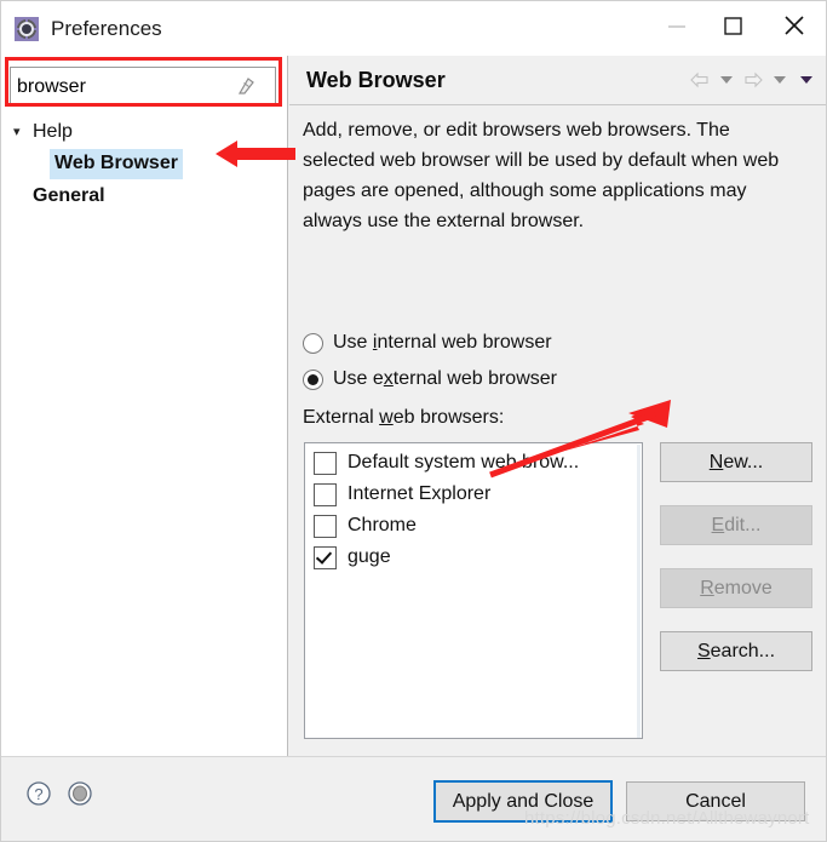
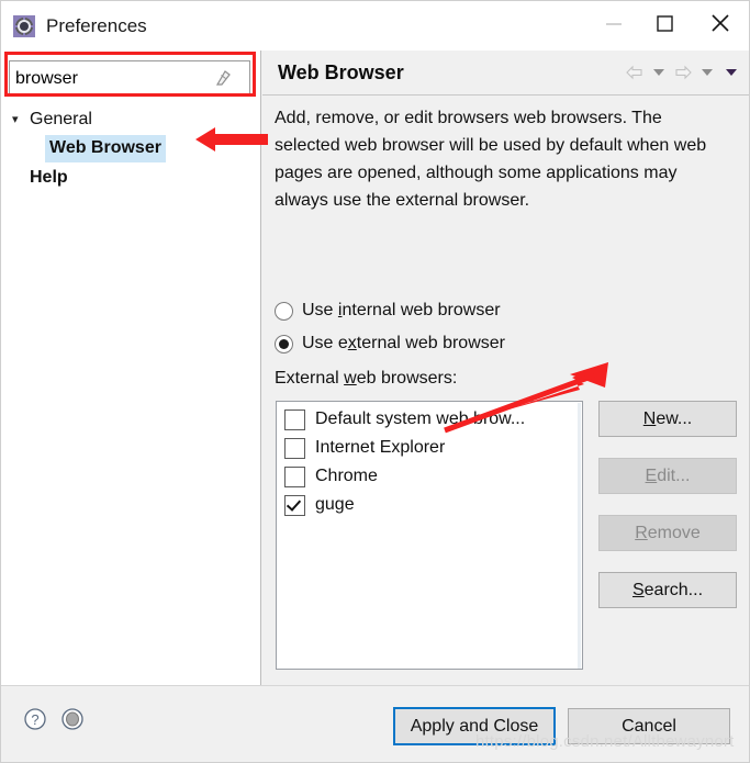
  Preferences
  browser
  ▾
- Help
+ General
  Web Browser
- General
+ Help
  Web Browser
  Add, remove, or edit browsers web browsers. The selected web browser will be used by default when web pages are opened, although some applications may always use the external browser.
  Use internal web browser
  Use external web browser
  External web browsers:
  Default system webrow...
  Internet Explorer
  Chrome
  guge
  New...
  Edit...
  Remove
  Search...
  ?
  Apply and Close
  Cancel
  https://blog.csdn.net/Allthewaynort
